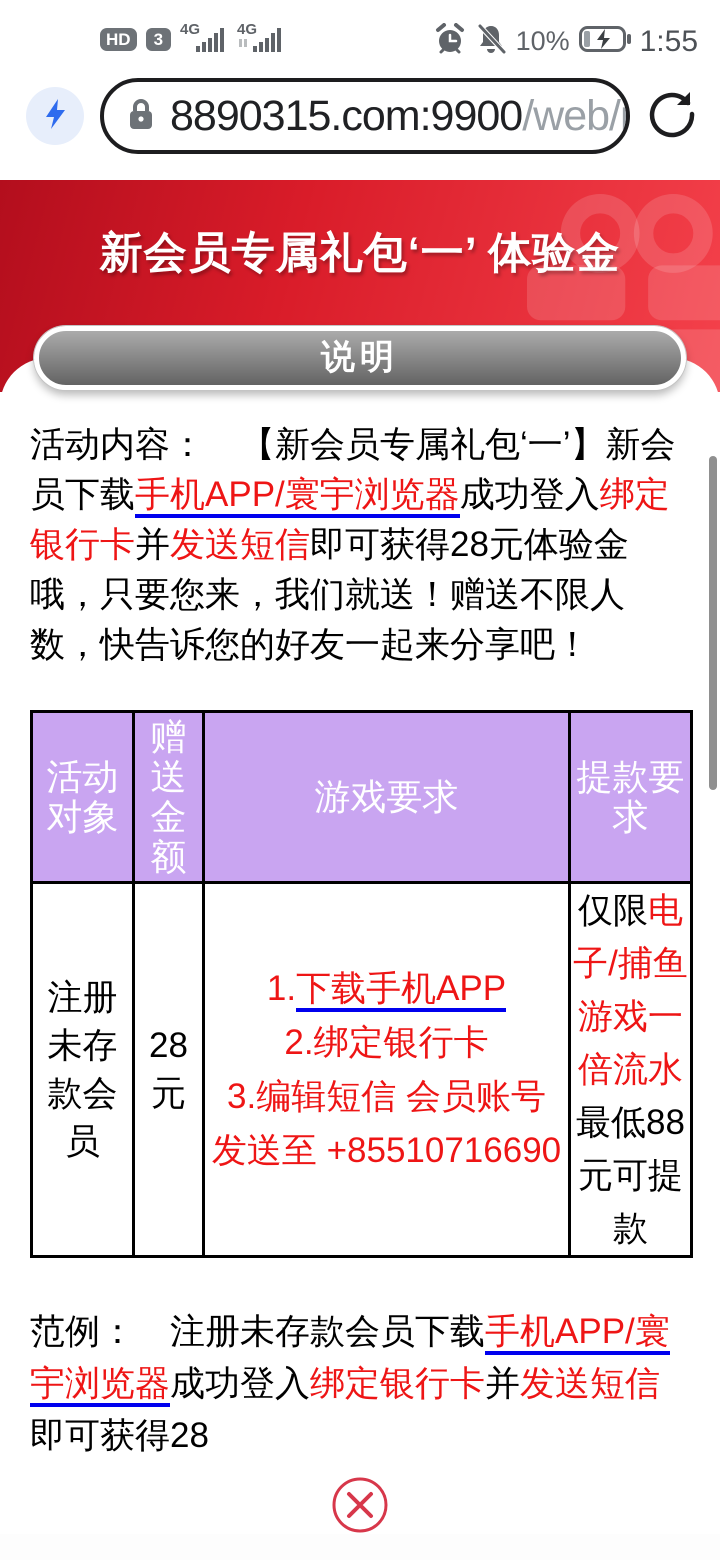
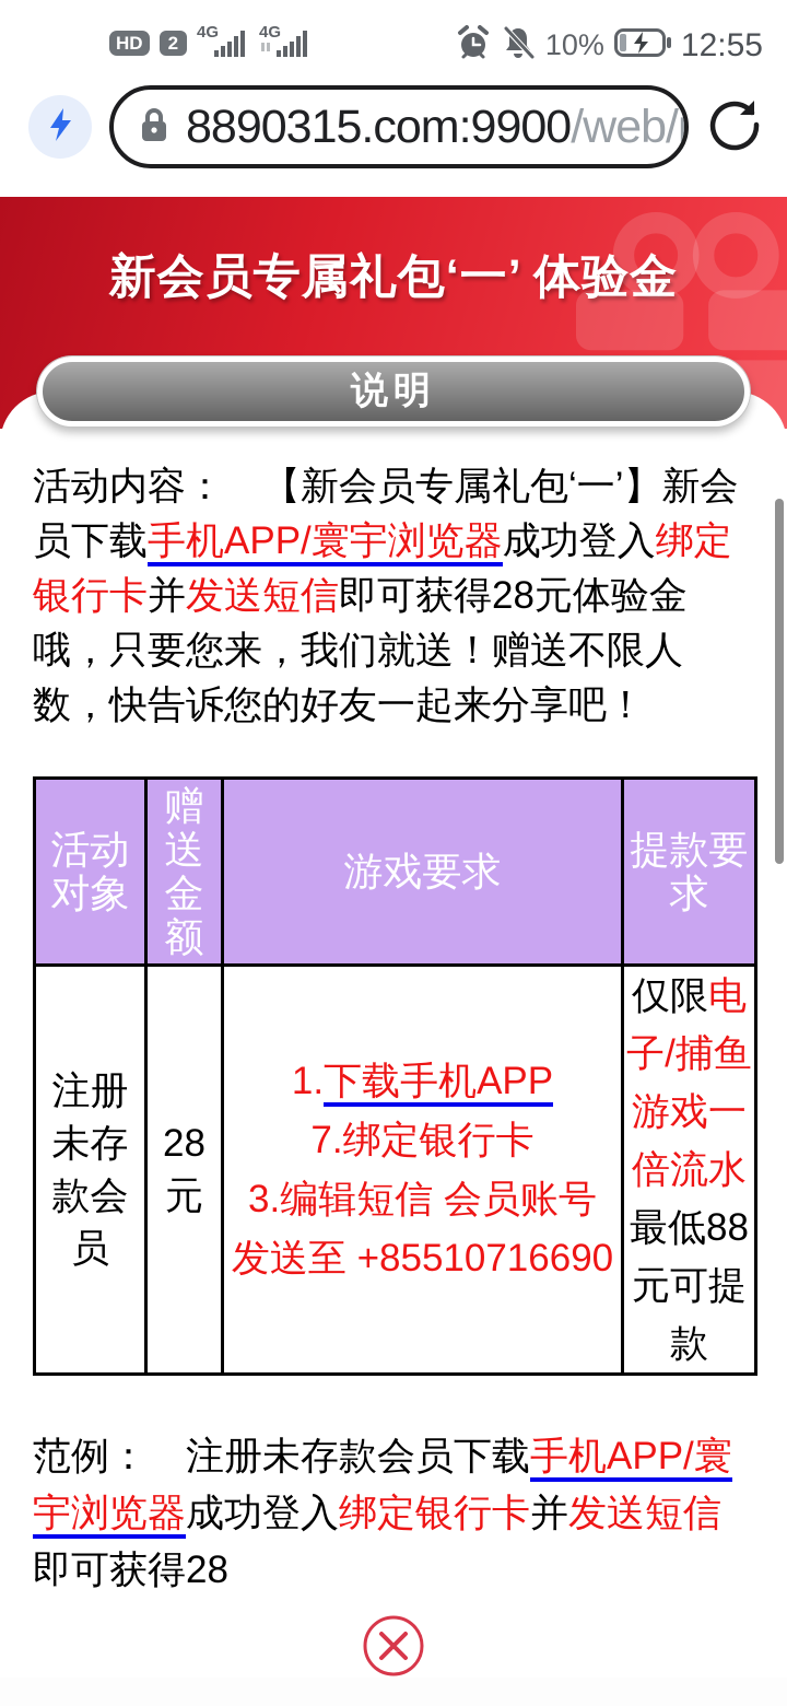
  HD
- 3
+ 2
  4G
  4G
  10%
- 1:55
+ 12:55
  8890315.com:9900/web/i
  新会员专属礼包‘一’ 体验金
  说明
  活动内容： 【新会员专属礼包‘一’】新会员下载手机APP/寰宇浏览器成功登入绑定银行卡并发送短信即可获得28元体验金哦，只要您来，我们就送！赠送不限人数，快告诉您的好友一起来分享吧！
  活动对象	赠送金额	游戏要求	提款要求
- 注册未存款会员	28元	1.下载手机APP2.绑定银行卡3.编辑短信 会员账号 发送至 +85510716690	仅限电子/捕鱼游戏一倍流水最低88元可提款
+ 注册未存款会员	28元	1.下载手机APP7.绑定银行卡3.编辑短信 会员账号 发送至 +85510716690	仅限电子/捕鱼游戏一倍流水最低88元可提款
  范例： 注册未存款会员下载手机APP/寰宇浏览器成功登入绑定银行卡并发送短信即可获得28
